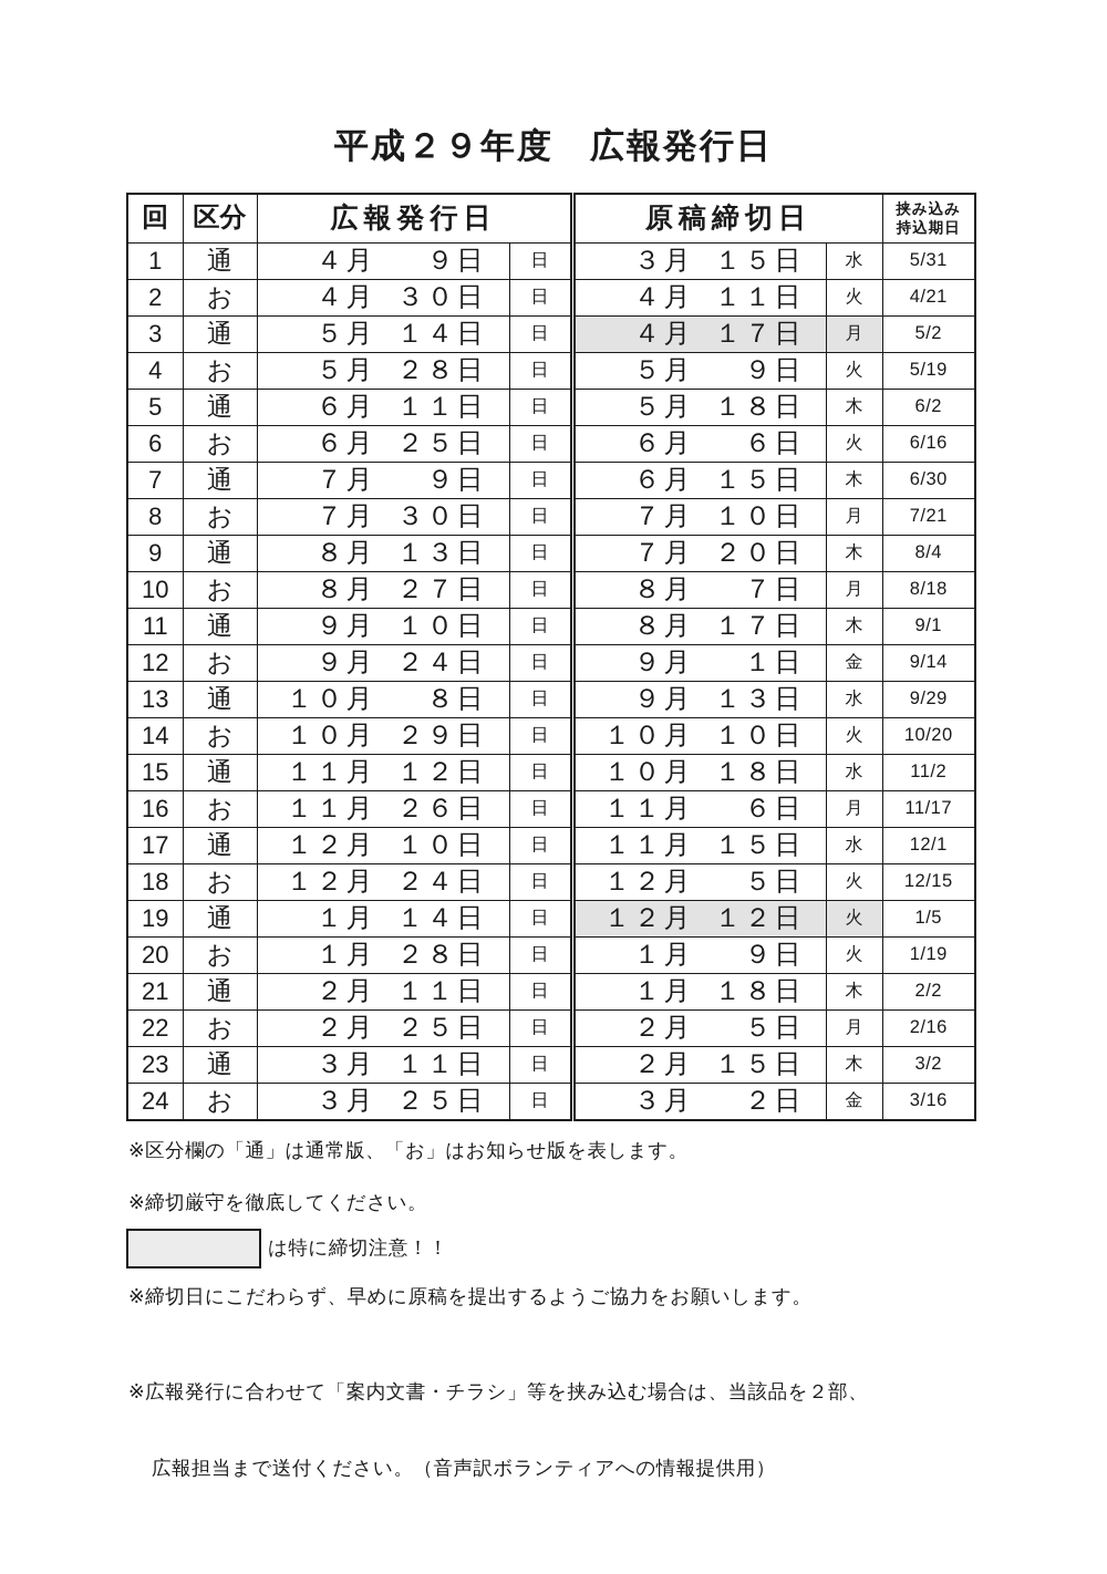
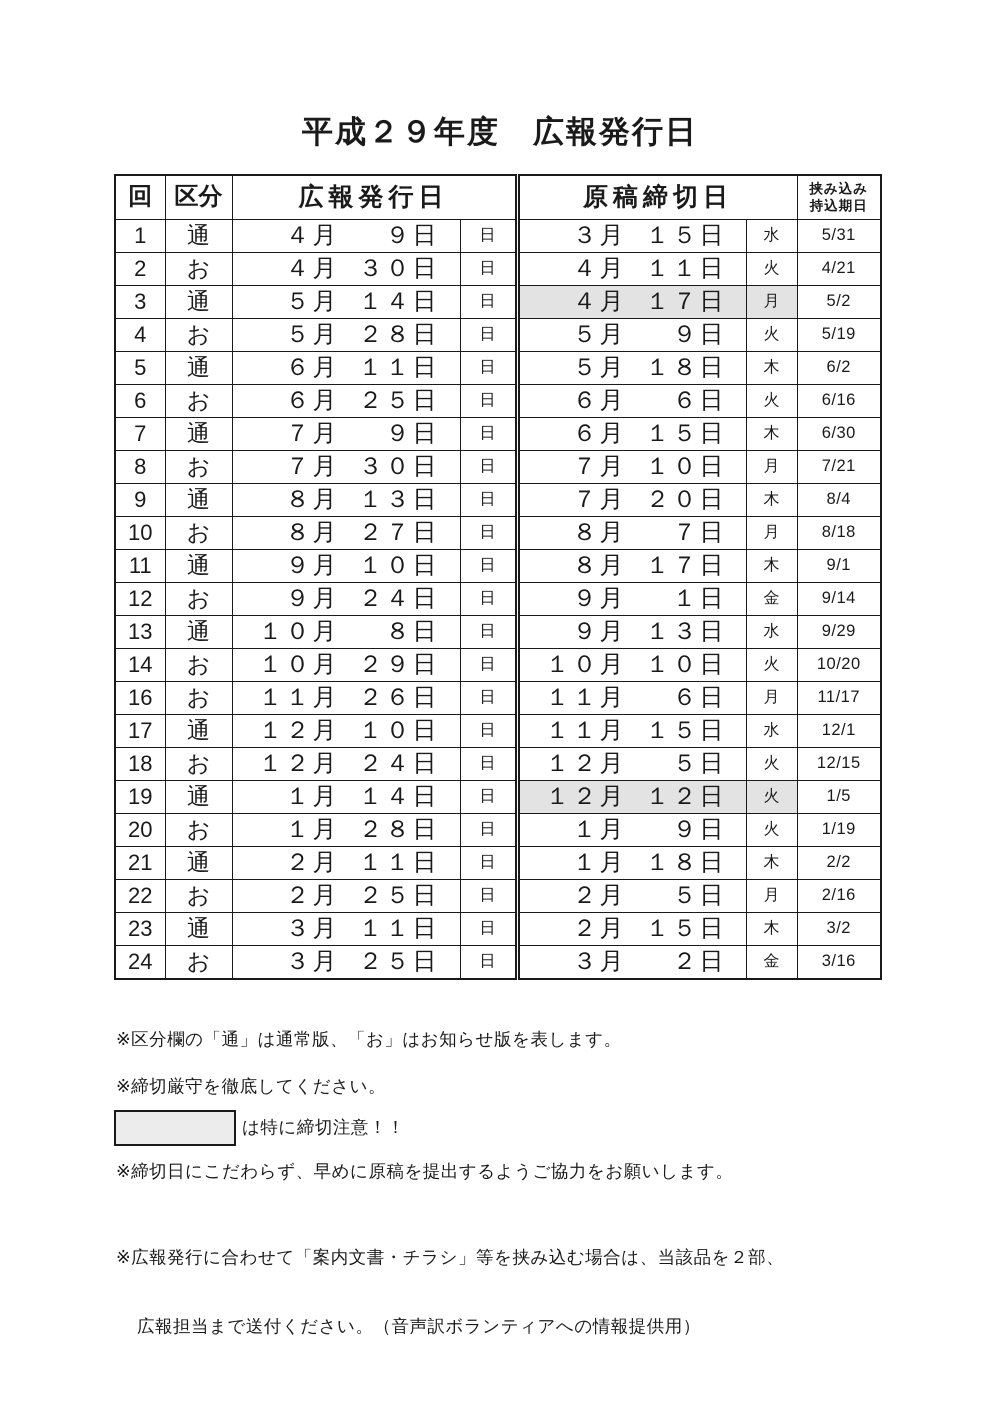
  平成２９年度 広報発行日
  回	区分	広報発行日	原稿締切日	挟み込み 持込期日
  1	通	４月 ９日	日	３月 １５日	水	5/31
  2	お	４月 ３０日	日	４月 １１日	火	4/21
  3	通	５月 １４日	日	４月 １７日	月	5/2
  4	お	５月 ２８日	日	５月 ９日	火	5/19
  5	通	６月 １１日	日	５月 １８日	木	6/2
  6	お	６月 ２５日	日	６月 ６日	火	6/16
  7	通	７月 ９日	日	６月 １５日	木	6/30
  8	お	７月 ３０日	日	７月 １０日	月	7/21
  9	通	８月 １３日	日	７月 ２０日	木	8/4
  10	お	８月 ２７日	日	８月 ７日	月	8/18
  11	通	９月 １０日	日	８月 １７日	木	9/1
  12	お	９月 ２４日	日	９月 １日	金	9/14
  13	通	１０月 ８日	日	９月 １３日	水	9/29
  14	お	１０月 ２９日	日	１０月 １０日	火	10/20
- 15	通	１１月 １２日	日	１０月 １８日	水	11/2
  16	お	１１月 ２６日	日	１１月 ６日	月	11/17
  17	通	１２月 １０日	日	１１月 １５日	水	12/1
  18	お	１２月 ２４日	日	１２月 ５日	火	12/15
  19	通	１月 １４日	日	１２月 １２日	火	1/5
  20	お	１月 ２８日	日	１月 ９日	火	1/19
  21	通	２月 １１日	日	１月 １８日	木	2/2
  22	お	２月 ２５日	日	２月 ５日	月	2/16
  23	通	３月 １１日	日	２月 １５日	木	3/2
  24	お	３月 ２５日	日	３月 ２日	金	3/16
  ※区分欄の「通」は通常版、「お」はお知らせ版を表します。
  ※締切厳守を徹底してください。
  は特に締切注意！！
  ※締切日にこだわらず、早めに原稿を提出するようご協力をお願いします。
  ※広報発行に合わせて「案内文書・チラシ」等を挟み込む場合は、当該品を２部、
  広報担当まで送付ください。（音声訳ボランティアへの情報提供用）
